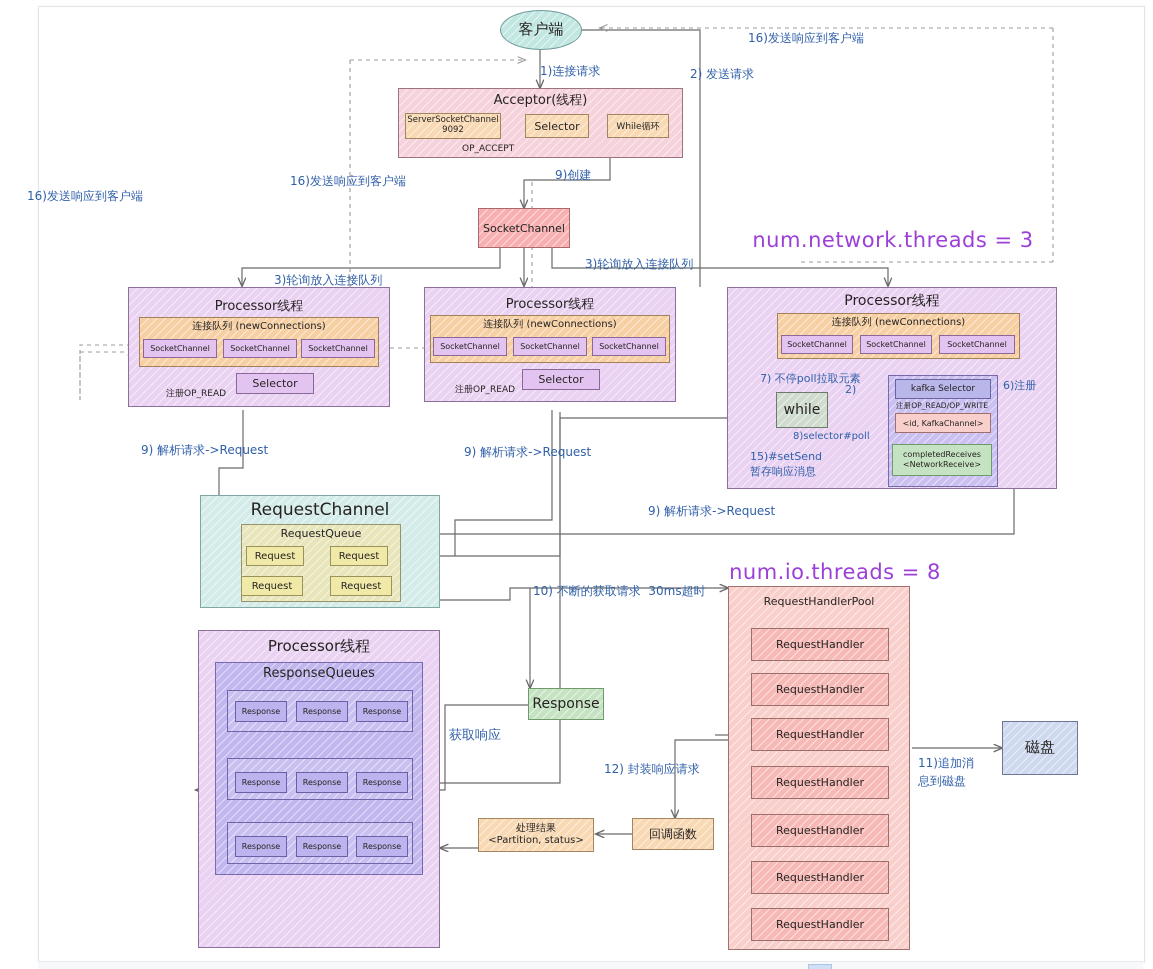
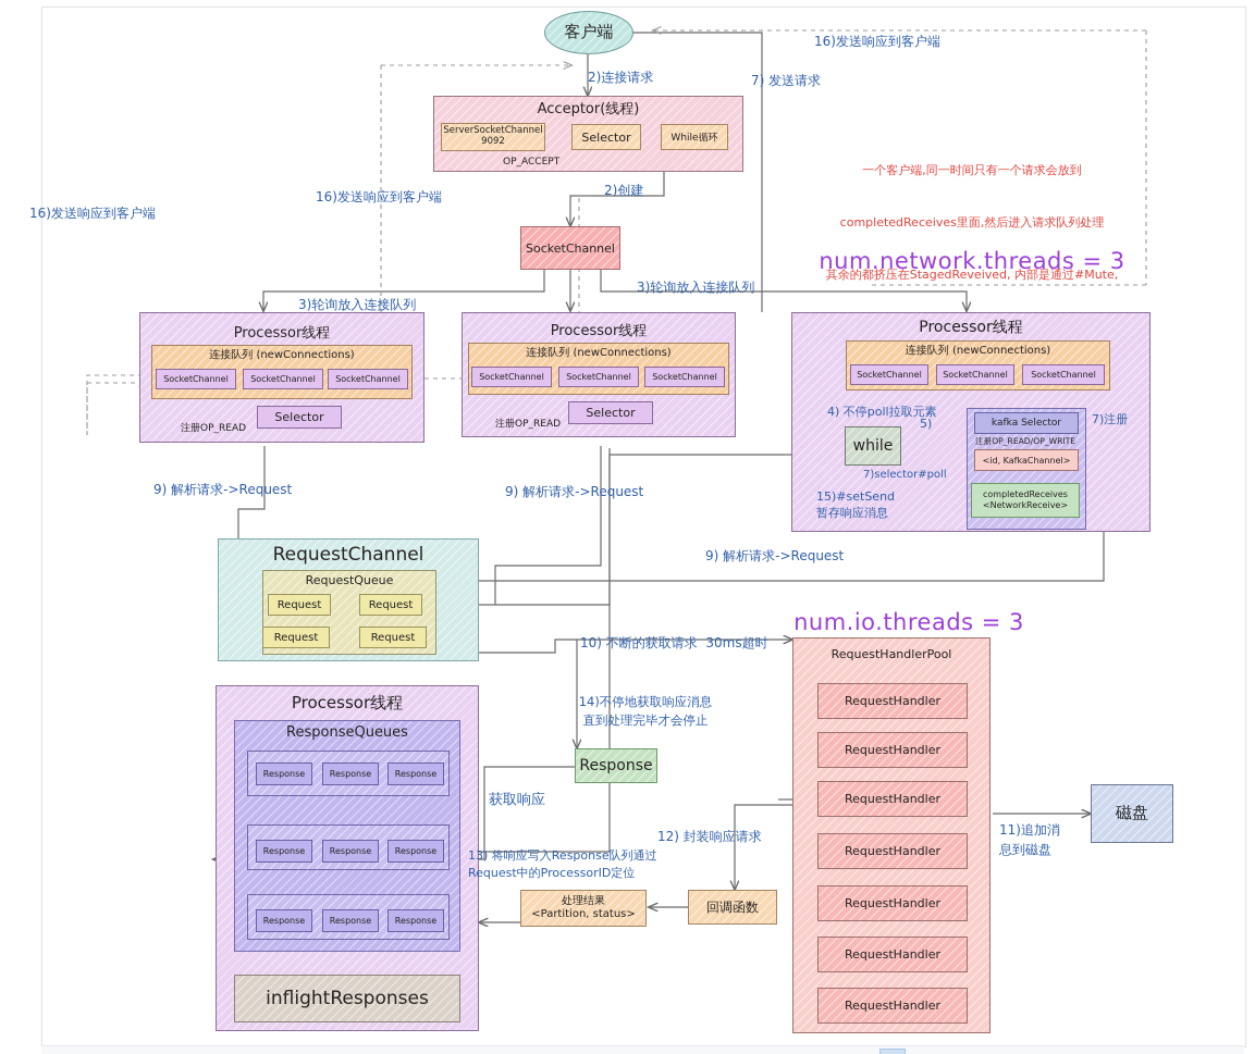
  客户端
  Acceptor(线程)
  ServerSocketChannel
  9092
  Selector
  While循环
  OP_ACCEPT
  SocketChannel
+ 一个客户端,同一时间只有一个请求会放到
+ completedReceives里面,然后进入请求队列处理
+ 其余的都挤压在StagedReveived, 内部是通过#Mute,
  num.network.threads = 3
- num.io.threads = 8
+ num.io.threads = 3
  Processor线程
  连接队列 (newConnections)
  SocketChannel
  SocketChannel
  SocketChannel
  Selector
  注册OP_READ
  Processor线程
  连接队列 (newConnections)
  SocketChannel
  SocketChannel
  SocketChannel
  Selector
  注册OP_READ
  Processor线程
  连接队列 (newConnections)
  SocketChannel
  SocketChannel
  SocketChannel
  while
  kafka Selector
  注册OP_READ/OP_WRITE
  <id, KafkaChannel>
  completedReceives
  <NetworkReceive>
  RequestChannel
  RequestQueue
  Request
  Request
  Request
  Request
  Processor线程
  ResponseQueues
  Response
  Response
  Response
  Response
  Response
  Response
  Response
  Response
  Response
+ inflightResponses
  RequestHandlerPool
  RequestHandler
  RequestHandler
  RequestHandler
  RequestHandler
  RequestHandler
  RequestHandler
  RequestHandler
  磁盘
  Response
  回调函数
  处理结果
  <Partition, status>
- 1)连接请求
+ 2)连接请求
- 9)创建
+ 2)创建
  3)轮询放入连接队列
  3)轮询放入连接队列
- 7) 不停poll拉取元素
+ 4) 不停poll拉取元素
- 2)
+ 5)
- 6)注册
+ 7)注册
- 2) 发送请求
+ 7) 发送请求
- 8)selector#poll
+ 7)selector#poll
  9) 解析请求->Request
  9) 解析请求->Request
  9) 解析请求->Request
  10) 不断的获取请求 30ms超时
  11)追加消
  息到磁盘
  12) 封装响应请求
+ 13) 将响应写入Response队列通过
+ Request中的ProcessorID定位
+ 14)不停地获取响应消息
+ 直到处理完毕才会停止
  15)#setSend
  暂存响应消息
  16)发送响应到客户端
  16)发送响应到客户端
  16)发送响应到客户端
  获取响应
